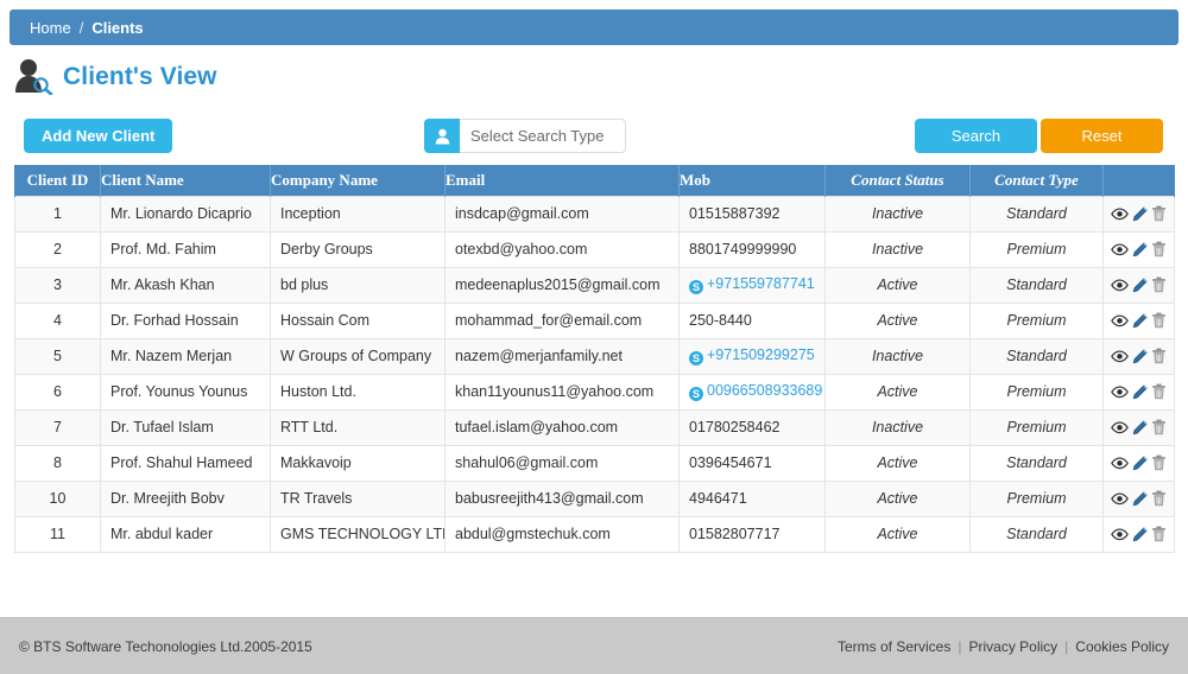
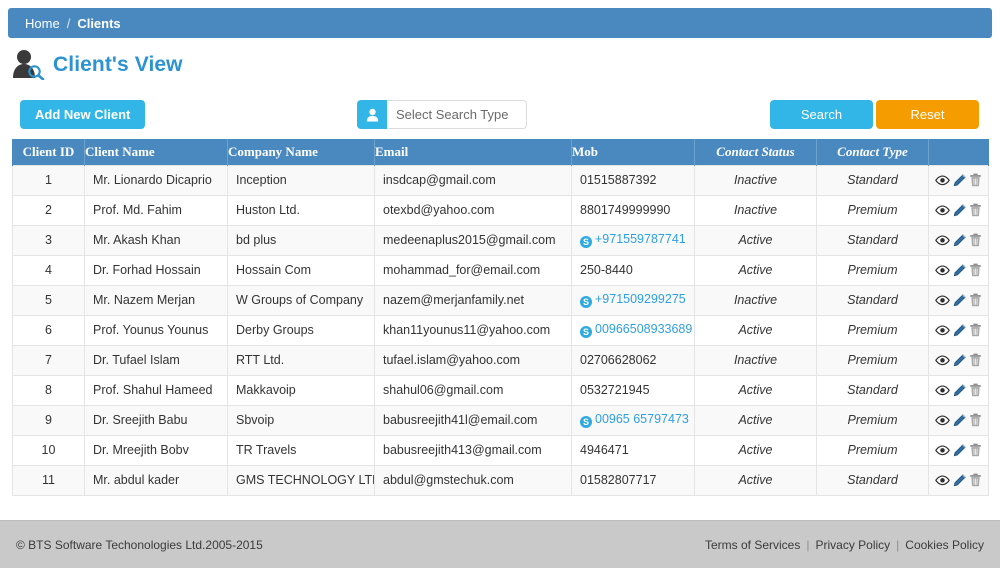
  Home
  /
  Clients
  Client's View
  Add New Client
  Select Search Type
  Search
  Reset
  Client ID	Client Name	Company Name	Email	Mob	Contact Status	Contact Type
  1	Mr. Lionardo Dicaprio	Inception	insdcap@gmail.com	01515887392	Inactive	Standard
- 2	Prof. Md. Fahim	Derby Groups	otexbd@yahoo.com	8801749999990	Inactive	Premium
+ 2	Prof. Md. Fahim	Huston Ltd.	otexbd@yahoo.com	8801749999990	Inactive	Premium
  3	Mr. Akash Khan	bd plus	medeenaplus2015@gmail.com	S +971559787741	Active	Standard
  4	Dr. Forhad Hossain	Hossain Com	mohammad_for@email.com	250-8440	Active	Premium
  5	Mr. Nazem Merjan	W Groups of Company	nazem@merjanfamily.net	S +971509299275	Inactive	Standard
- 6	Prof. Younus Younus	Huston Ltd.	khan11younus11@yahoo.com	S 00966508933689	Active	Premium
+ 6	Prof. Younus Younus	Derby Groups	khan11younus11@yahoo.com	S 00966508933689	Active	Premium
- 7	Dr. Tufael Islam	RTT Ltd.	tufael.islam@yahoo.com	01780258462	Inactive	Premium
+ 7	Dr. Tufael Islam	RTT Ltd.	tufael.islam@yahoo.com	02706628062	Inactive	Premium
- 8	Prof. Shahul Hameed	Makkavoip	shahul06@gmail.com	0396454671	Active	Standard
+ 8	Prof. Shahul Hameed	Makkavoip	shahul06@gmail.com	0532721945	Active	Standard
+ 9	Dr. Sreejith Babu	Sbvoip	babusreejith41l@email.com	S 00965 65797473	Active	Premium
  10	Dr. Mreejith Bobv	TR Travels	babusreejith413@gmail.com	4946471	Active	Premium
  11	Mr. abdul kader	GMS TECHNOLOGY LT	abdul@gmstechuk.com	01582807717	Active	Standard
  © BTS Software Techonologies Ltd.2005-2015
  Terms of Services
  |
  Privacy Policy
  |
  Cookies Policy
